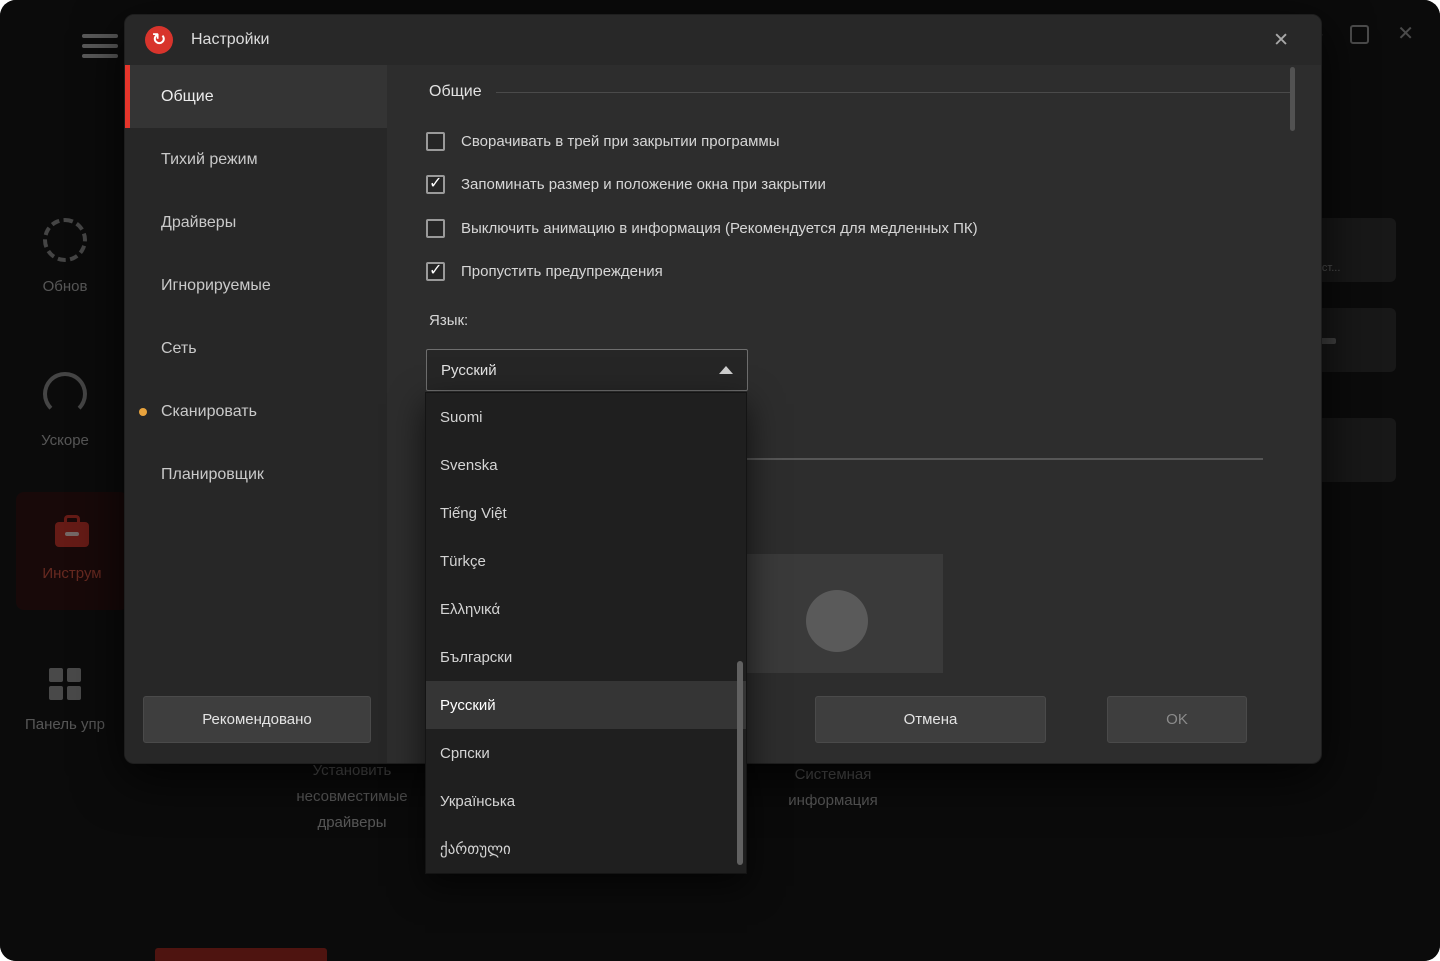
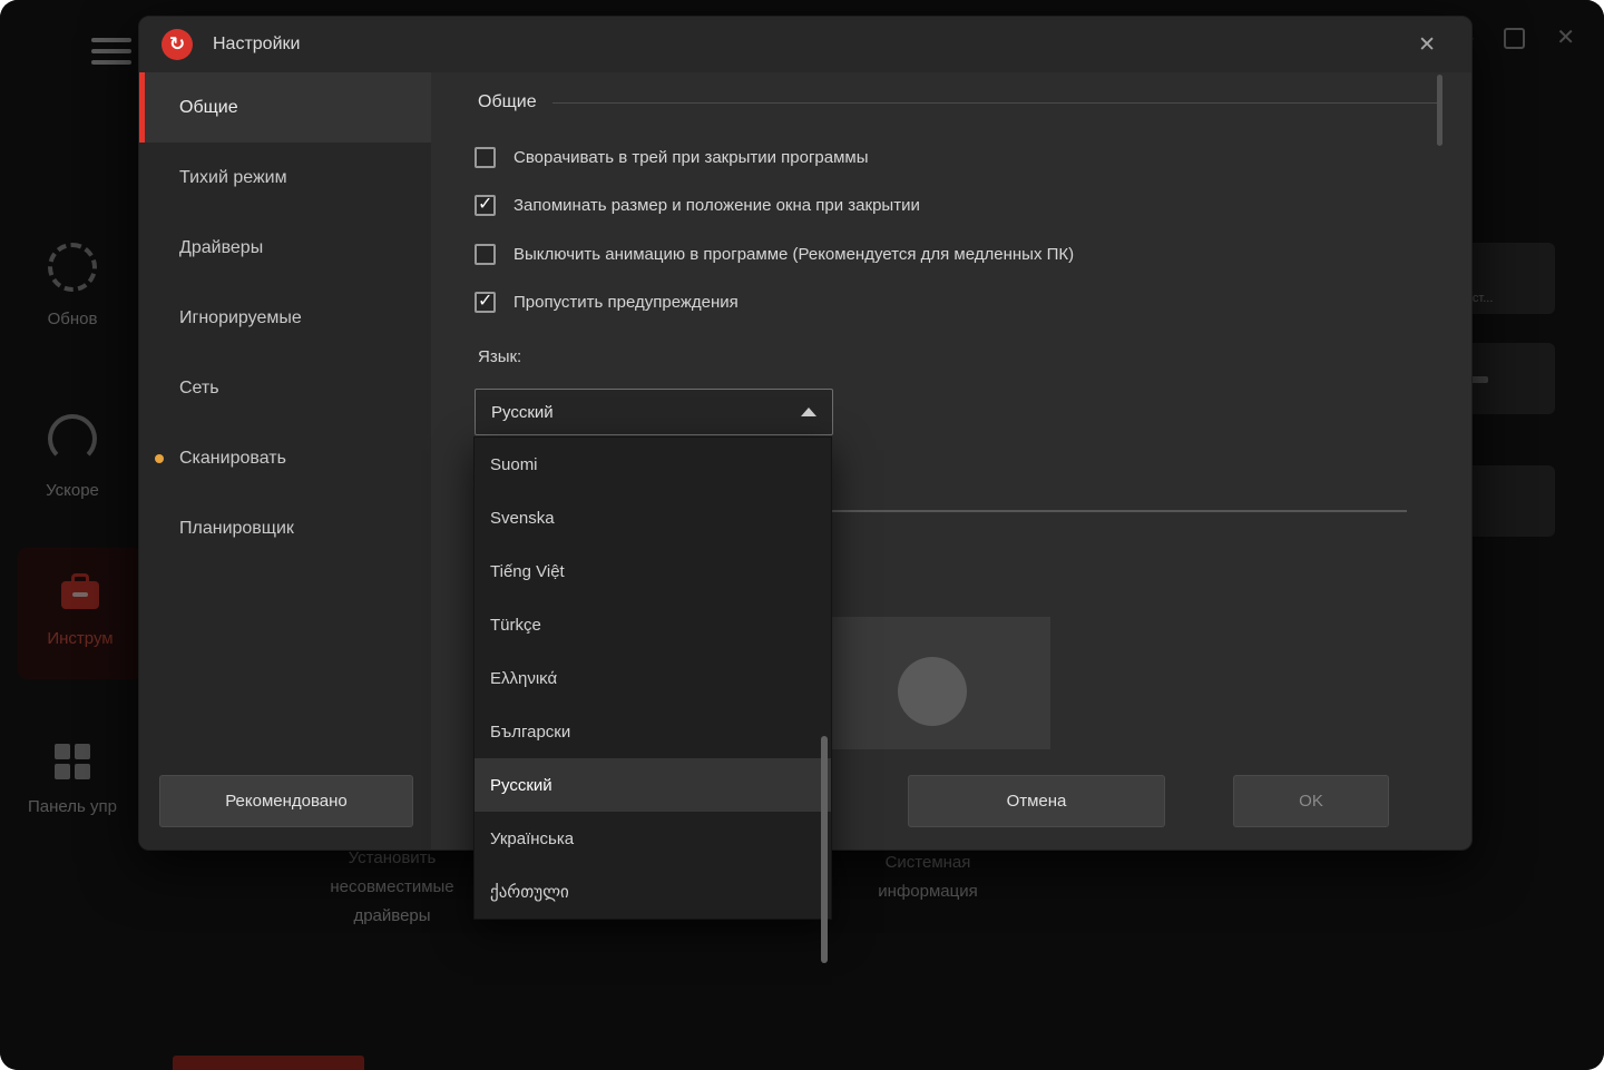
  ✕
  Обнов
  Ускоре
  Инструм
  Панель упр
  ст...
  Установить несовместимые драйверы
  Системная информация
  ↻
  Настройки
  ✕
  Общие
  Тихий режим
  Драйверы
  Игнорируемые
  Сеть
  Сканировать
  Планировщик
  Общие
  Сворачивать в трей при закрытии программы
  Запоминать размер и положение окна при закрытии
- Выключить анимацию в информация (Рекомендуется для медленных ПК)
+ Выключить анимацию в программе (Рекомендуется для медленных ПК)
  Пропустить предупреждения
  Язык:
  Русский
  Рекомендовано
  Отмена
  OK
  Suomi
  Svenska
  Tiếng Việt
  Türkçe
  Ελληνικά
  Български
  Русский
- Српски
  Українська
  ქართული
